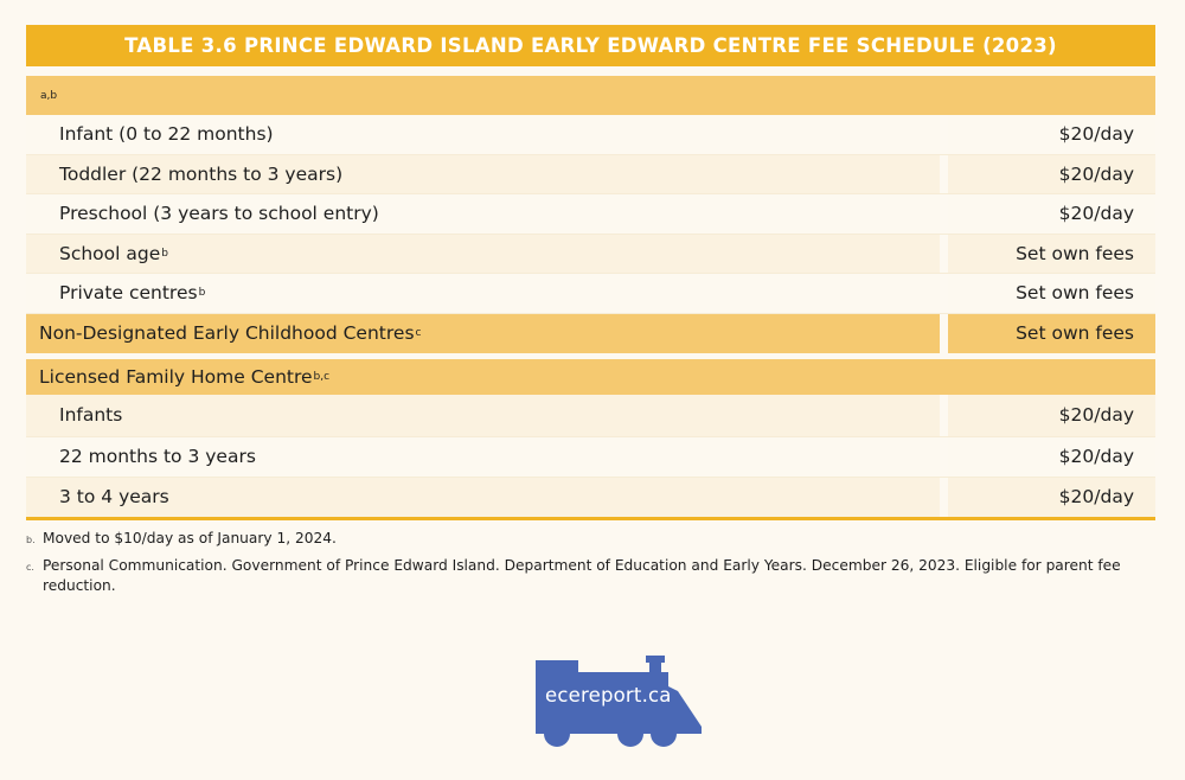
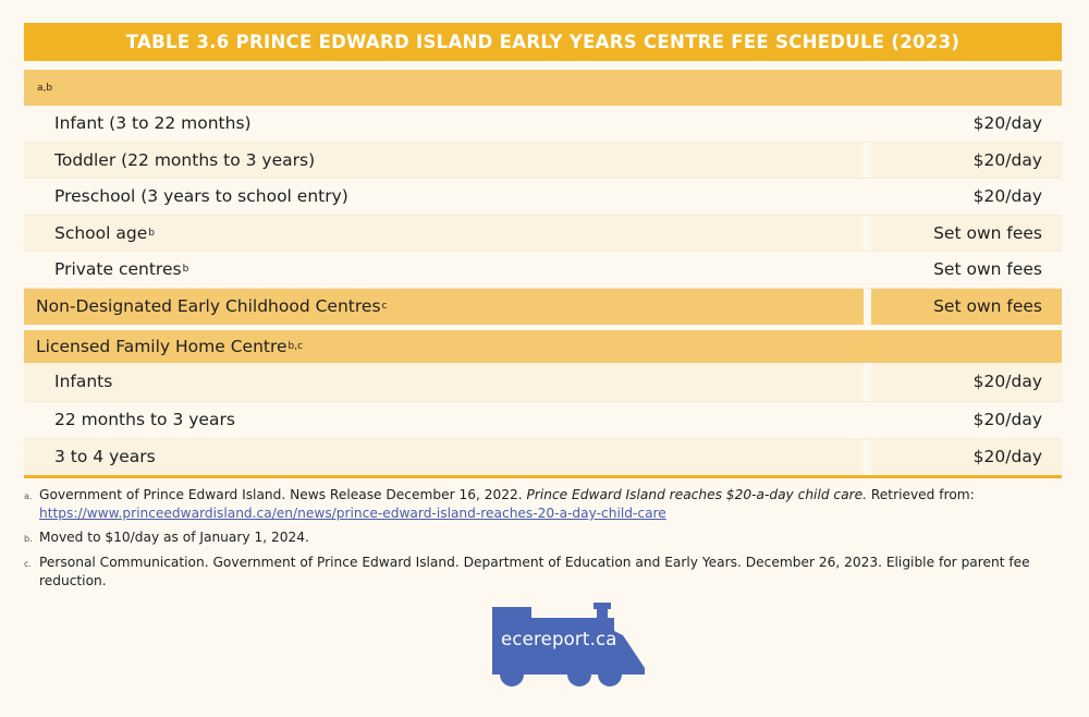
- TABLE 3.6 PRINCE EDWARD ISLAND EARLY EDWARD CENTRE FEE SCHEDULE (2023)
+ TABLE 3.6 PRINCE EDWARD ISLAND EARLY YEARS CENTRE FEE SCHEDULE (2023)
  a,b
- Infant (0 to 22 months)
+ Infant (3 to 22 months)
  $20/day
  Toddler (22 months to 3 years)
  $20/day
  Preschool (3 years to school entry)
  $20/day
  School age
  b
  Set own fees
  Private centres
  b
  Set own fees
  Non-Designated Early Childhood Centres
  c
  Set own fees
  Licensed Family Home Centre
  b,c
  Infants
  $20/day
  22 months to 3 years
  $20/day
  3 to 4 years
  $20/day
+ a.
+ Government of Prince Edward Island. News Release December 16, 2022. Prince Edward Island reaches $20-a-day child care. Retrieved from: https://www.princeedwardisland.ca/en/news/prince-edward-island-reaches-20-a-day-child-care
  b.
  Moved to $10/day as of January 1, 2024.
  c.
  Personal Communication. Government of Prince Edward Island. Department of Education and Early Years. December 26, 2023. Eligible for parent fee reduction.
  ecereport.ca
